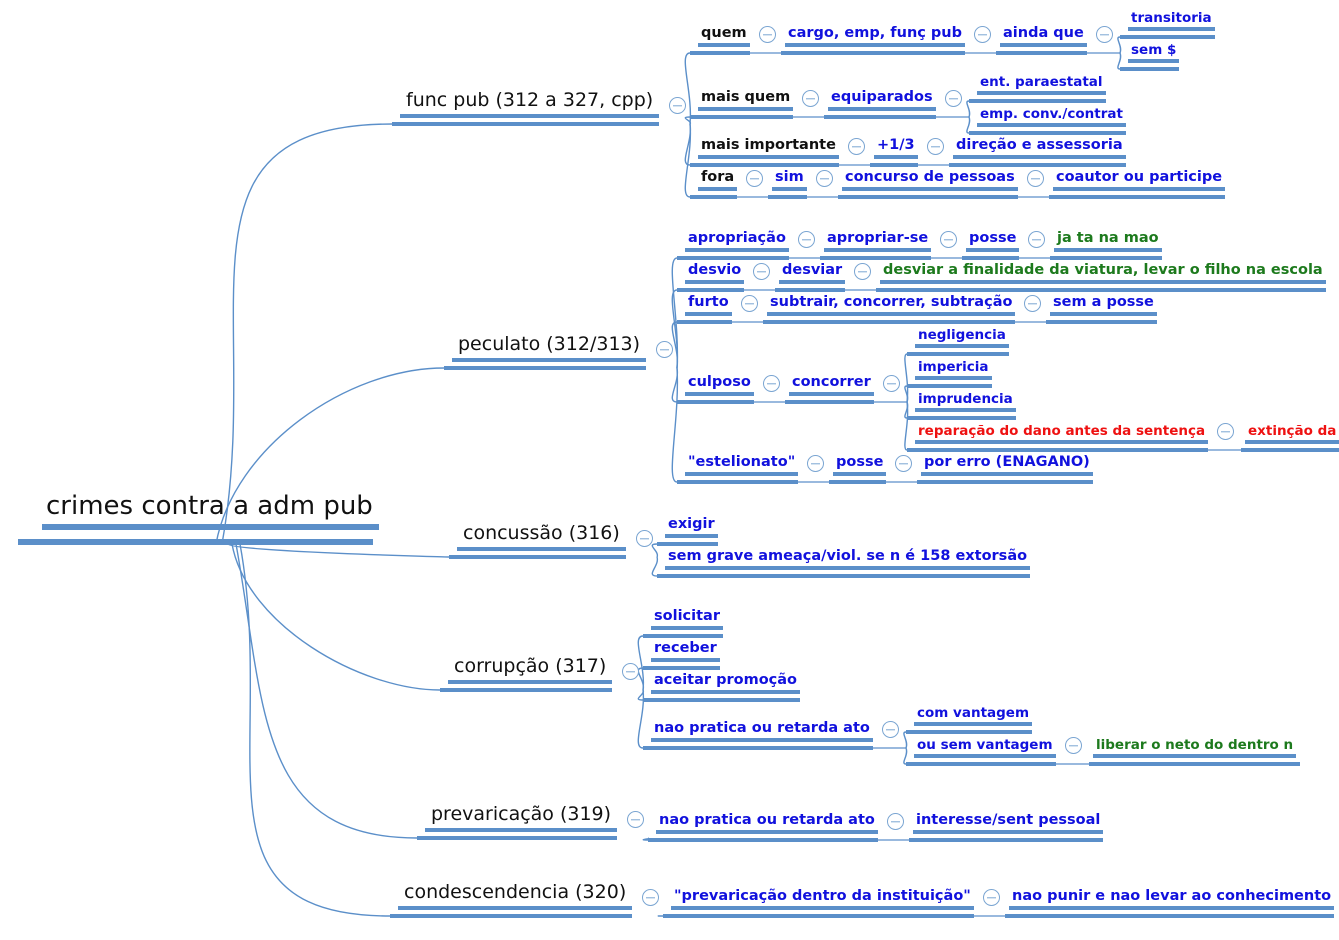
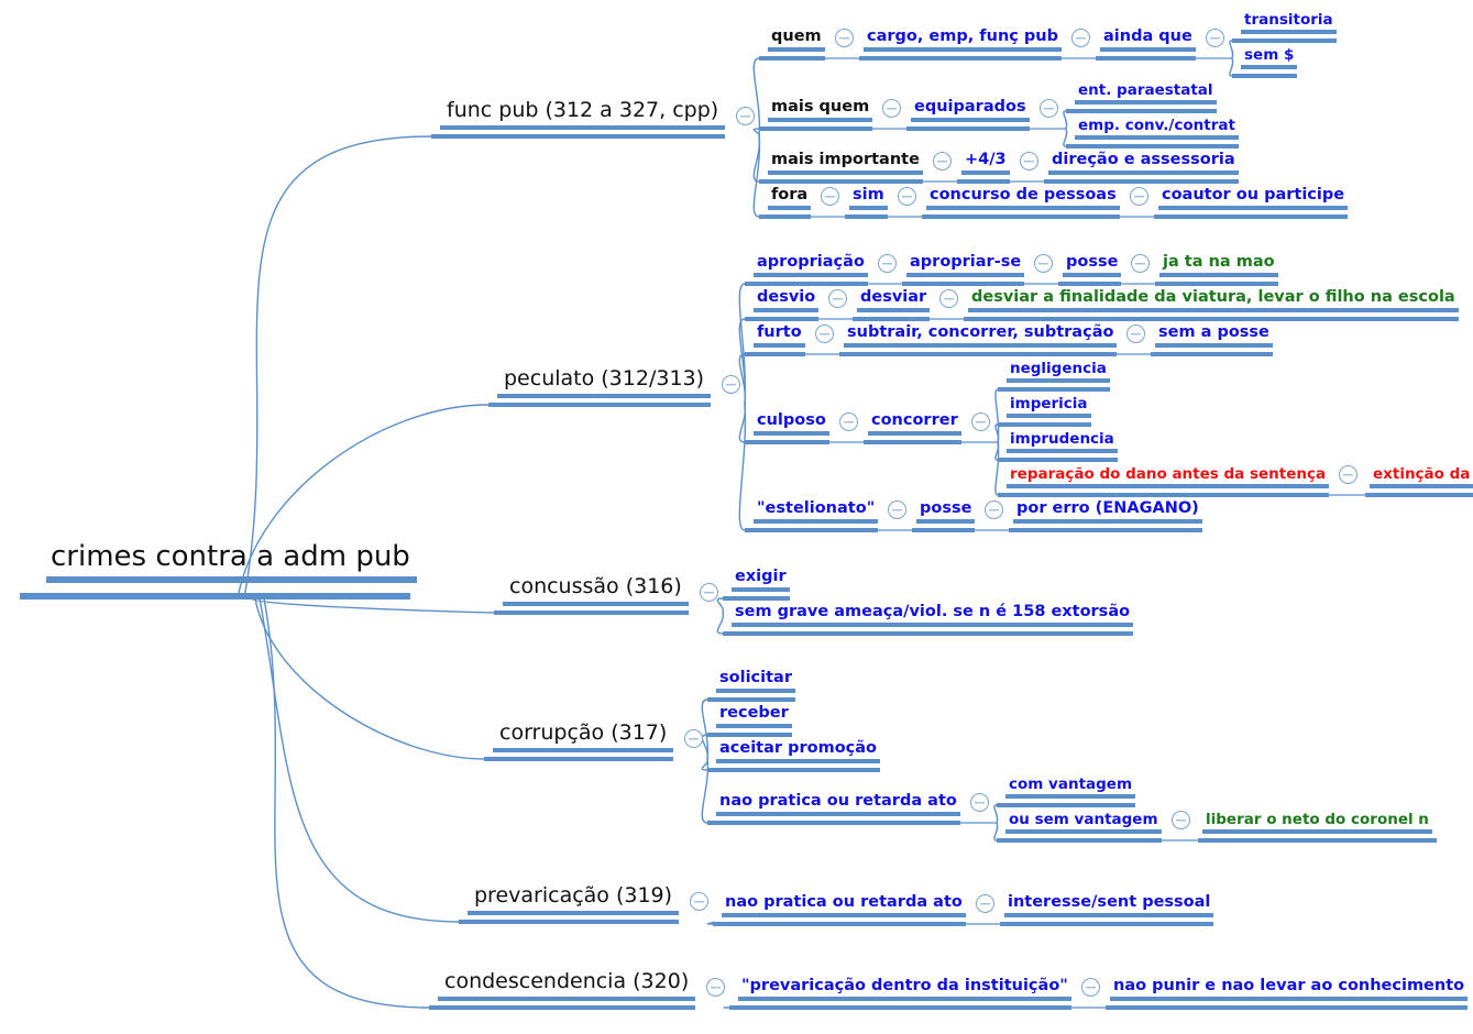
  crimes contra a adm pub
  func pub (312 a 327, cpp)
  quem
  cargo, emp, funç pub
  ainda que
  transitoria
  sem $
  mais quem
  equiparados
  ent. paraestatal
  emp. conv./contrat
  mais importante
- +1/3
+ +4/3
  direção e assessoria
  fora
  sim
  concurso de pessoas
  coautor ou participe
  peculato (312/313)
  apropriação
  apropriar-se
  posse
  ja ta na mao
  desvio
  desviar
  desviar a finalidade da viatura, levar o filho na escola
  furto
  subtrair, concorrer, subtração
  sem a posse
  culposo
  concorrer
  negligencia
  impericia
  imprudencia
  reparação do dano antes da sentença
  extinção da
  "estelionato"
  posse
  por erro (ENAGANO)
  concussão (316)
  exigir
  sem grave ameaça/viol. se n é 158 extorsão
  corrupção (317)
  solicitar
  receber
  aceitar promoção
  nao pratica ou retarda ato
  com vantagem
  ou sem vantagem
- liberar o neto do dentro n
+ liberar o neto do coronel n
  prevaricação (319)
  nao pratica ou retarda ato
  interesse/sent pessoal
  condescendencia (320)
  "prevaricação dentro da instituição"
  nao punir e nao levar ao conhecimento
